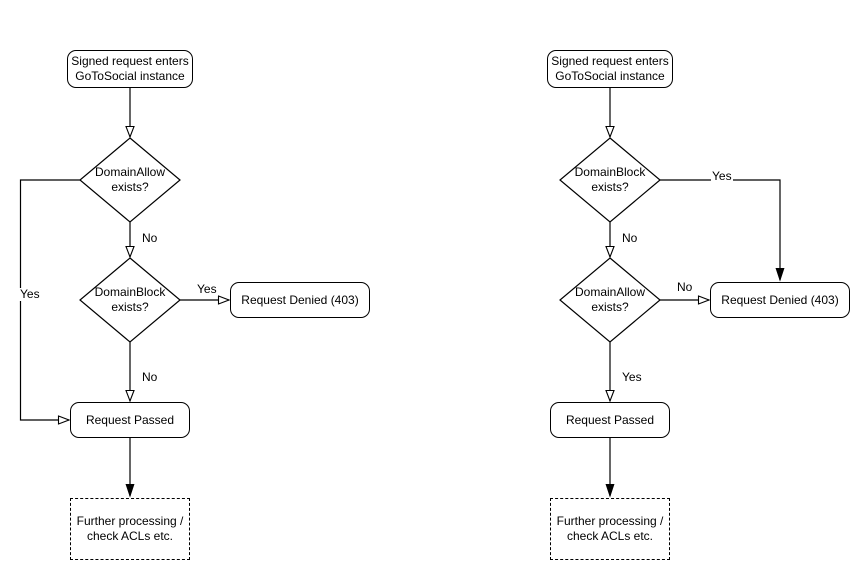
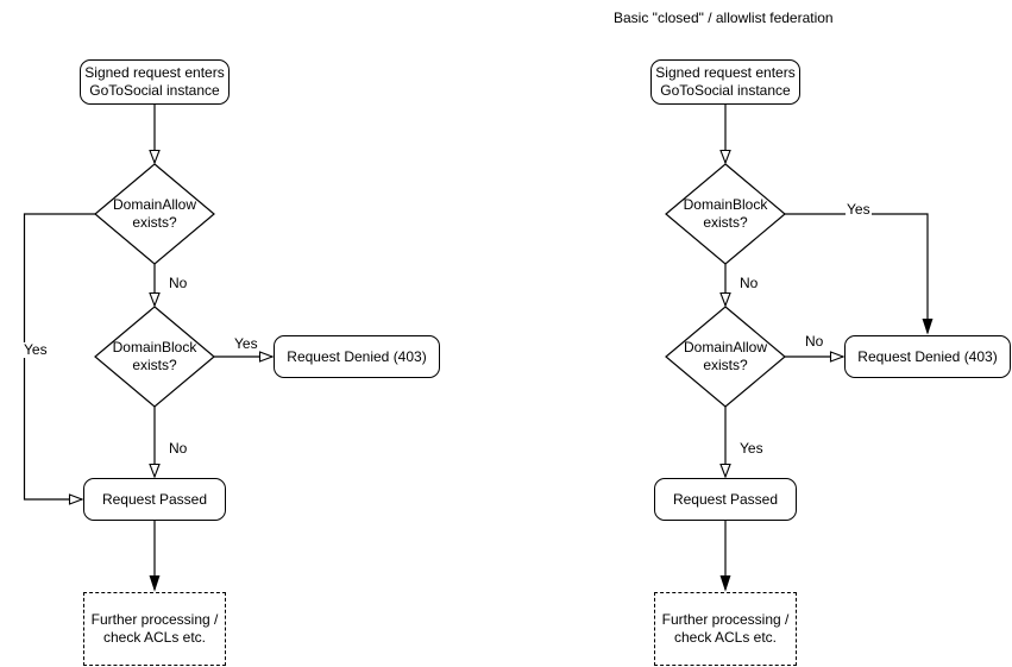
  Signed request enters
  GoToSocial instance
  DomainAllow
  exists?
  DomainBlock
  exists?
  Request Denied (403)
  Request Passed
  Further processing /
  check ACLs etc.
  No
  Yes
  Yes
  No
+ Basic "closed" / allowlist federation
  Signed request enters
  GoToSocial instance
  DomainBlock
  exists?
  DomainAllow
  exists?
  Request Denied (403)
  Request Passed
  Further processing /
  check ACLs etc.
  No
  Yes
  No
  Yes
